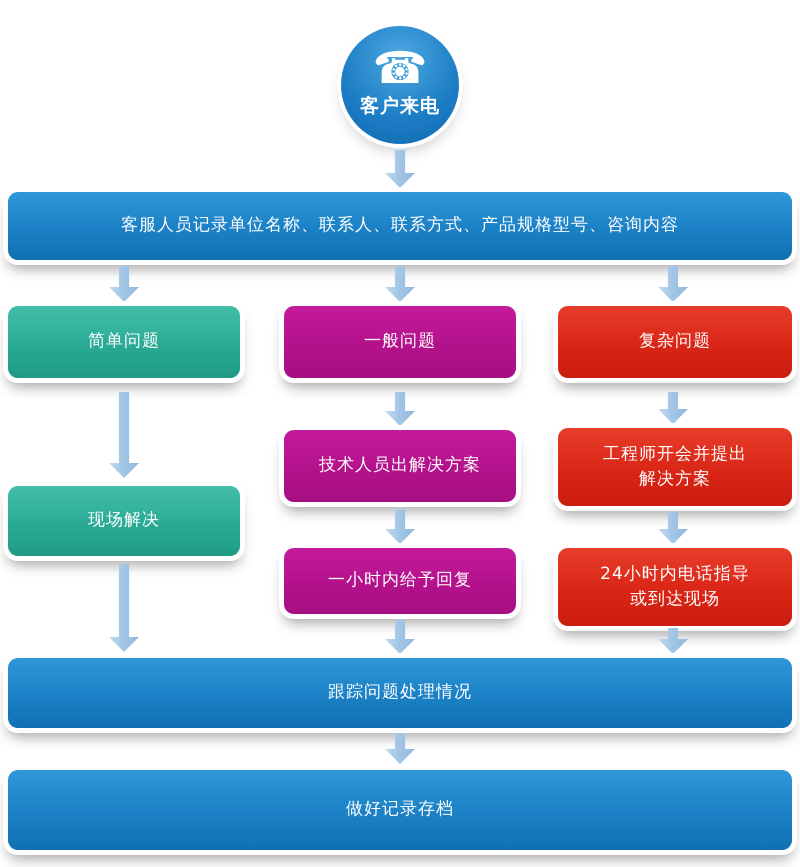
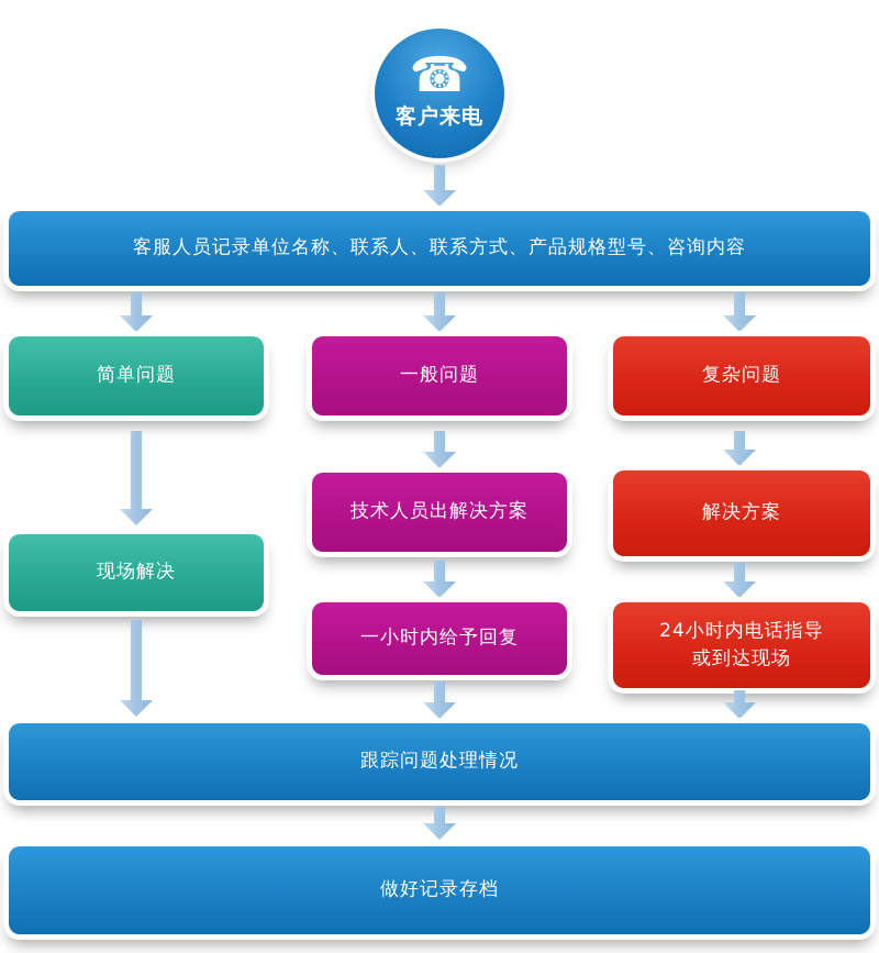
  ☎
  客户来电
  客服人员记录单位名称、联系人、联系方式、产品规格型号、咨询内容
  简单问题
  一般问题
  复杂问题
  现场解决
  技术人员出解决方案
  一小时内给予回复
- 工程师开会并提出
  解决方案
  24小时内电话指导
  或到达现场
  跟踪问题处理情况
  做好记录存档
